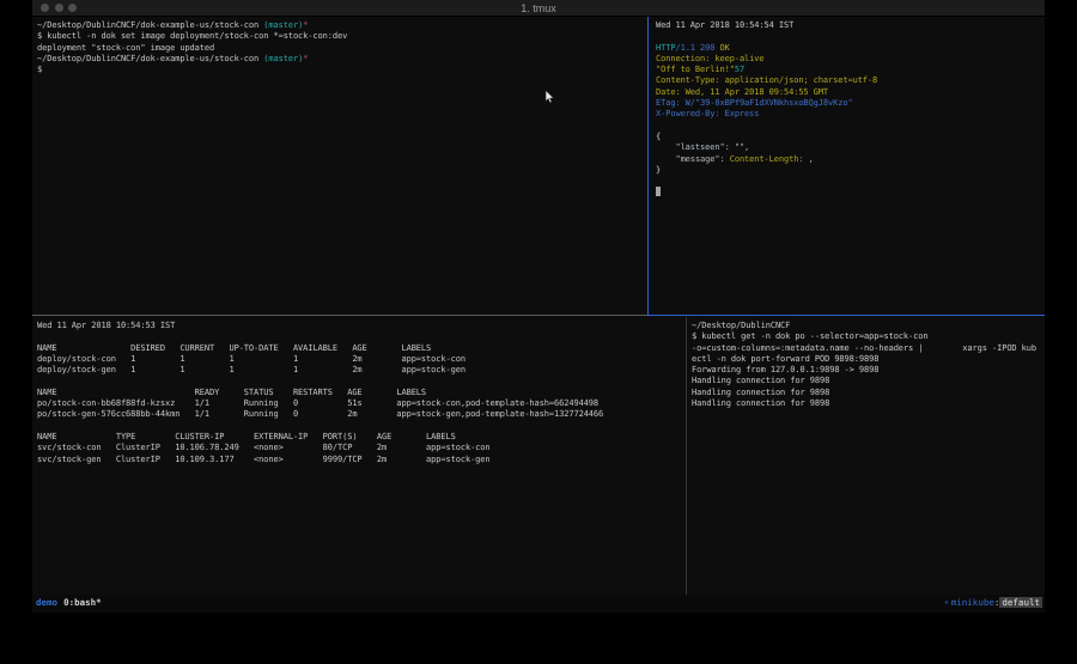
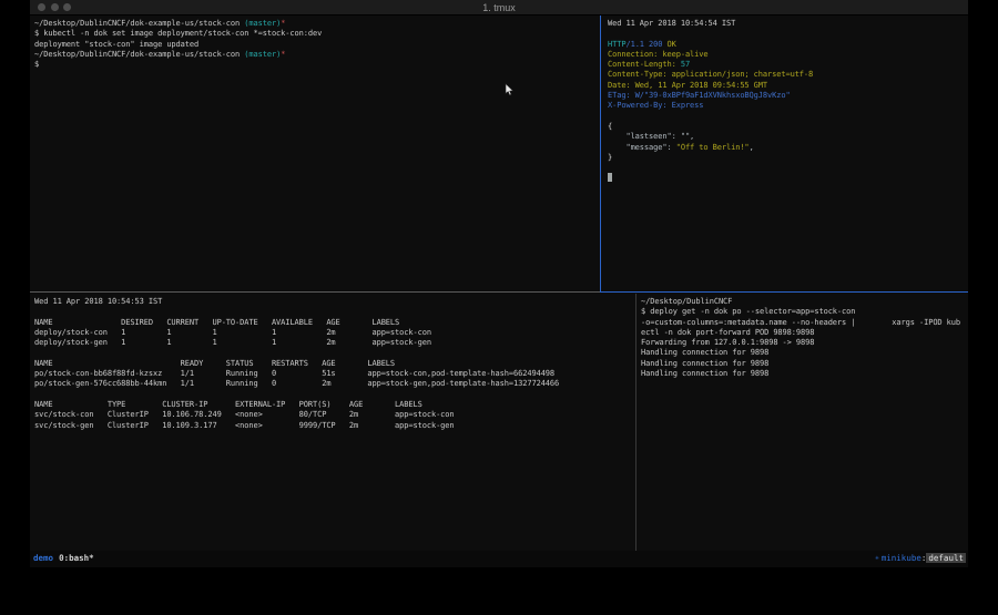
  1. tmux
  ~/Desktop/DublinCNCF/dok-example-us/stock-con (master)*
  deployment "stock-con" image updated
  ~/Desktop/DublinCNCF/dok-example-us/stock-con (master)*
  $
  Wed 11 Apr 2018 10:54:54 IST
  HTTP/1.1 200 OK
  Connection: keep-alive
- "Off to Berlin!"57
+ Content-Length: 57
  Content-Type: application/json; charset=utf-8
  Date: Wed, 11 Apr 2018 09:54:55 GMT
  ETag: W/"39-0xBPf9aF1dXVNkhsxoBQgJ8vKzo"
  X-Powered-By: Express
  {
  "lastseen": "",
- "message": Content-Length: ,
+ "message": "Off to Berlin!",
  }
  Wed 11 Apr 2018 10:54:53 IST
  NAME DESIRED CURRENT UP-TO-DATE AVAILABLE AGE LABELS
  deploy/stock-con 1 1 1 1 2m app=stock-con
  deploy/stock-gen 1 1 1 1 2m app=stock-gen
  NAME READY STATUS RESTARTS AGE LABELS
  po/stock-con-bb68f88fd-kzsxz 1/1 Running 0 51s app=stock-con,pod-template-hash=662494498
  po/stock-gen-576cc688bb-44kmn 1/1 Running 0 2m app=stock-gen,pod-template-hash=1327724466
  NAME TYPE CLUSTER-IP EXTERNAL-IP PORT(S) AGE LABELS
  svc/stock-con ClusterIP 10.106.78.249 <none> 80/TCP 2m app=stock-con
  svc/stock-gen ClusterIP 10.109.3.177 <none> 9999/TCP 2m app=stock-gen
  ~/Desktop/DublinCNCF
- $ kubectl get -n dok po --selector=app=stock-con
+ $ deploy get -n dok po --selector=app=stock-con
  -o=custom-columns=:metadata.name --no-headers | xargs -IPOD kub
  ectl -n dok port-forward POD 9898:9898
  Forwarding from 127.0.0.1:9898 -> 9898
  Handling connection for 9898
  Handling connection for 9898
  Handling connection for 9898
  demo
  0:bash*
  minikube
  :
  default
